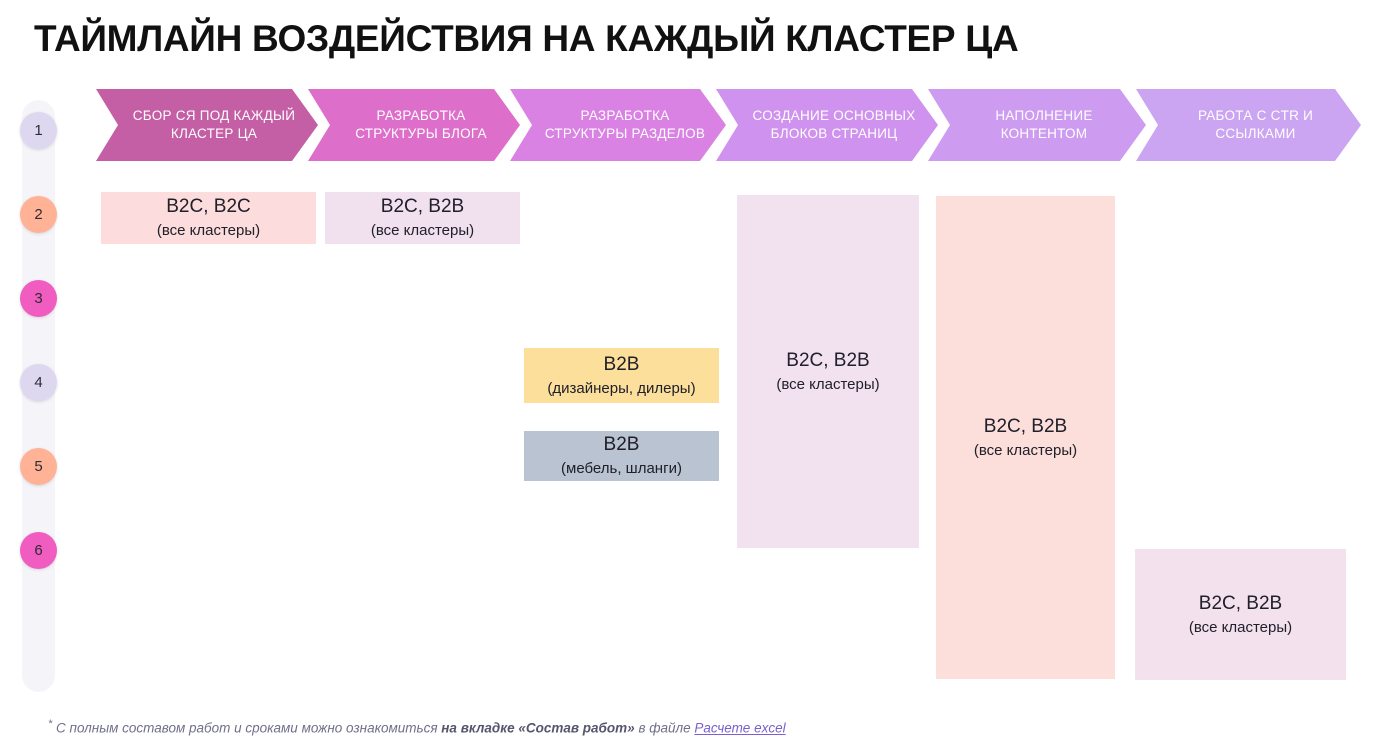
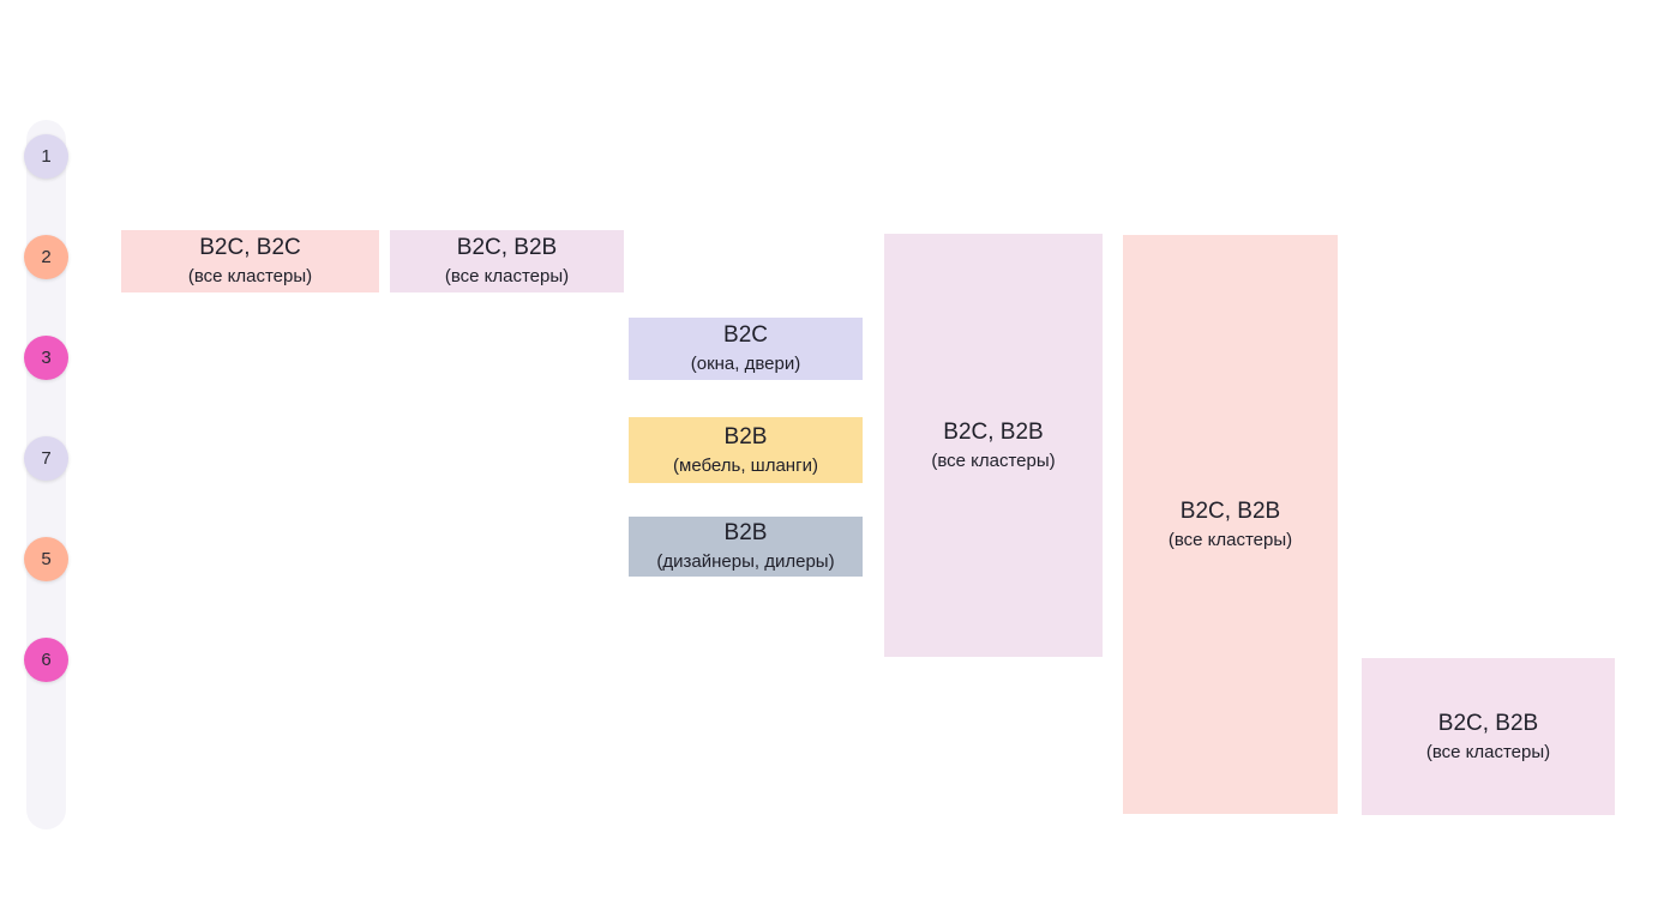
- ТАЙМЛАЙН ВОЗДЕЙСТВИЯ НА КАЖДЫЙ КЛАСТЕР ЦА
- СБОР СЯ ПОД КАЖДЫЙ КЛАСТЕР ЦА
- РАЗРАБОТКА СТРУКТУРЫ БЛОГА
- РАЗРАБОТКА СТРУКТУРЫ РАЗДЕЛОВ
- СОЗДАНИЕ ОСНОВНЫХ БЛОКОВ СТРАНИЦ
- НАПОЛНЕНИЕ КОНТЕНТОМ
- РАБОТА С CTR И ССЫЛКАМИ
- * С полным составом работ и сроками можно ознакомиться на вкладке «Состав работ» в файле Расчете excel
  1
  2
  3
- 4
+ 7
  5
  6
  B2C, B2C
  (все кластеры)
  B2C, B2B
  (все кластеры)
+ B2C
+ (окна, двери)
  B2B
- (дизайнеры, дилеры)
+ (мебель, шланги)
  B2B
- (мебель, шланги)
+ (дизайнеры, дилеры)
  B2C, B2B
  (все кластеры)
  B2C, B2B
  (все кластеры)
  B2C, B2B
  (все кластеры)
